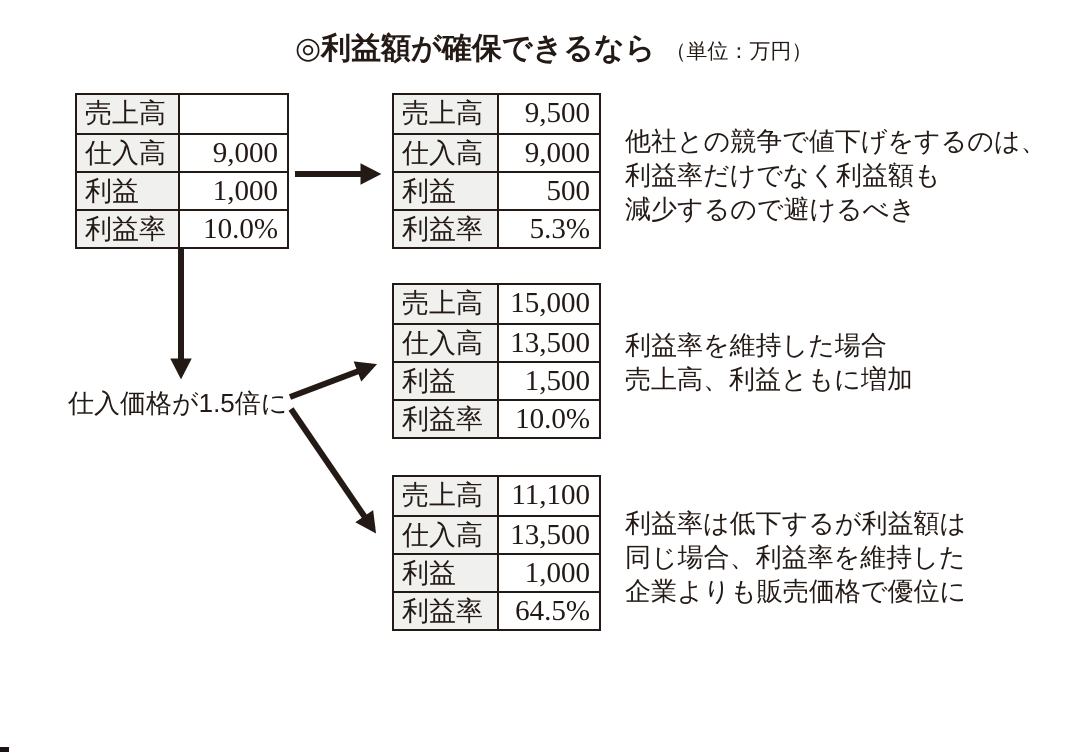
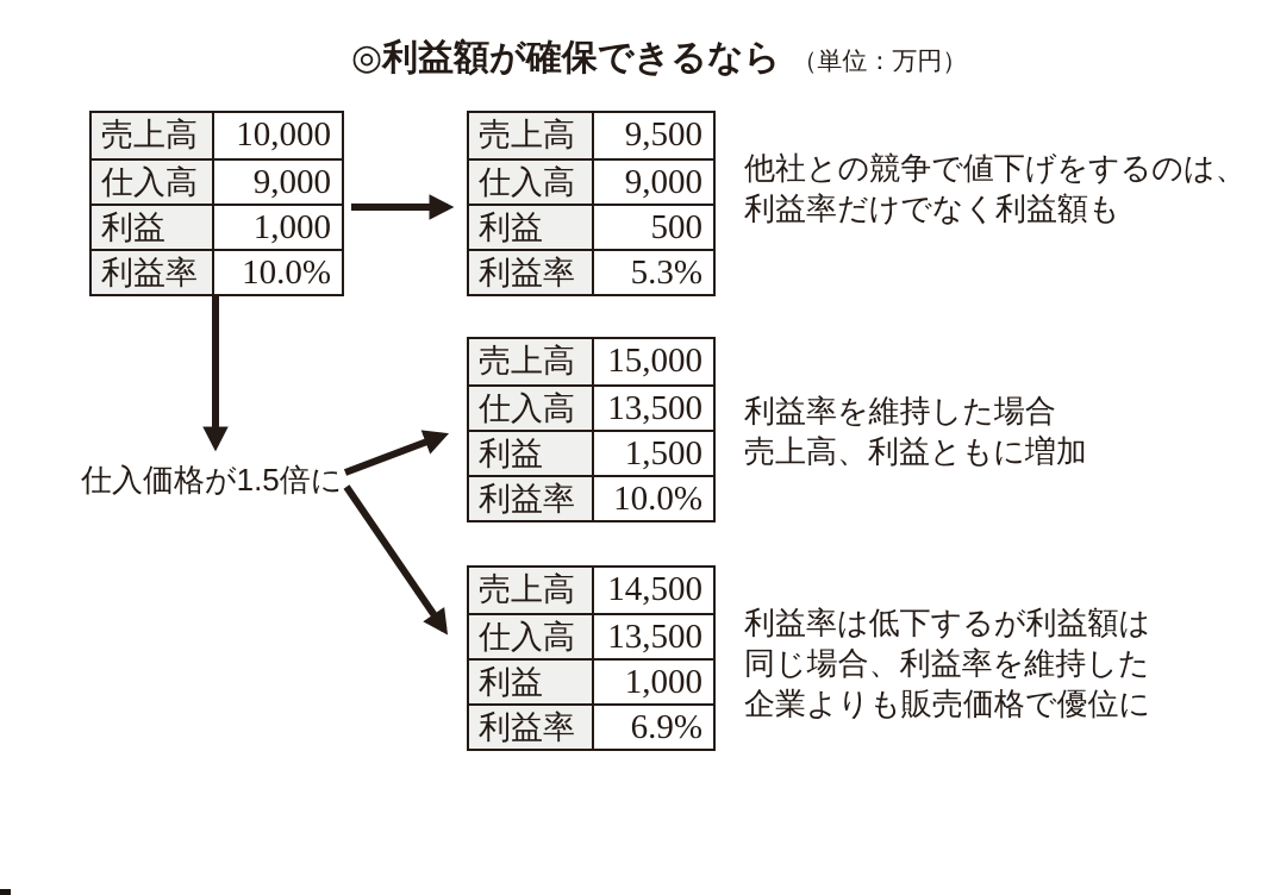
  ◎利益額が確保できるなら
  （単位：万円）
  売上高
+ 10,000
  仕入高
  9,000
  利益
  1,000
  利益率
  10.0%
  売上高
  9,500
  仕入高
  9,000
  利益
  500
  利益率
  5.3%
  売上高
  15,000
  仕入高
  13,500
  利益
  1,500
  利益率
  10.0%
  売上高
- 11,100
+ 14,500
  仕入高
  13,500
  利益
  1,000
  利益率
- 64.5%
+ 6.9%
  仕入価格が1.5倍に
  他社との競争で値下げをするのは、
  利益率だけでなく利益額も
- 減少するので避けるべき
  利益率を維持した場合
  売上高、利益ともに増加
  利益率は低下するが利益額は
  同じ場合、利益率を維持した
  企業よりも販売価格で優位に
